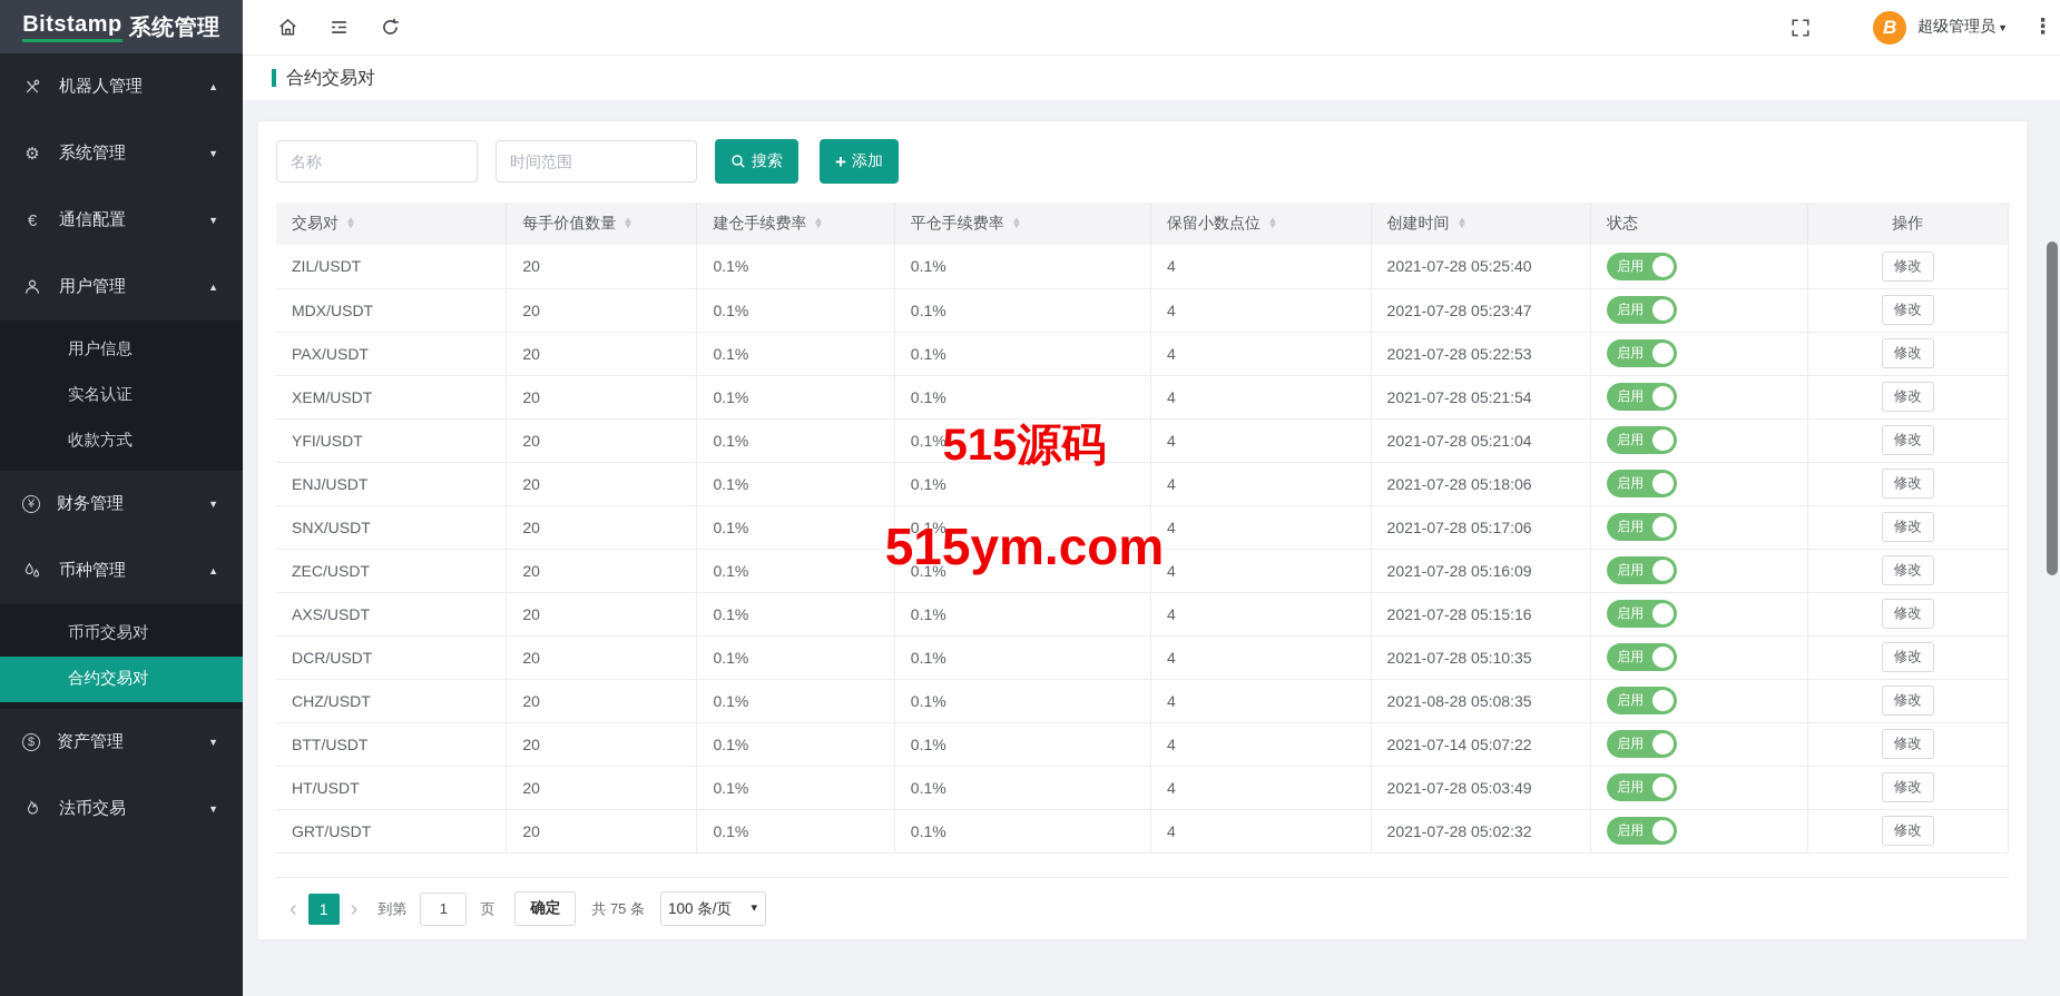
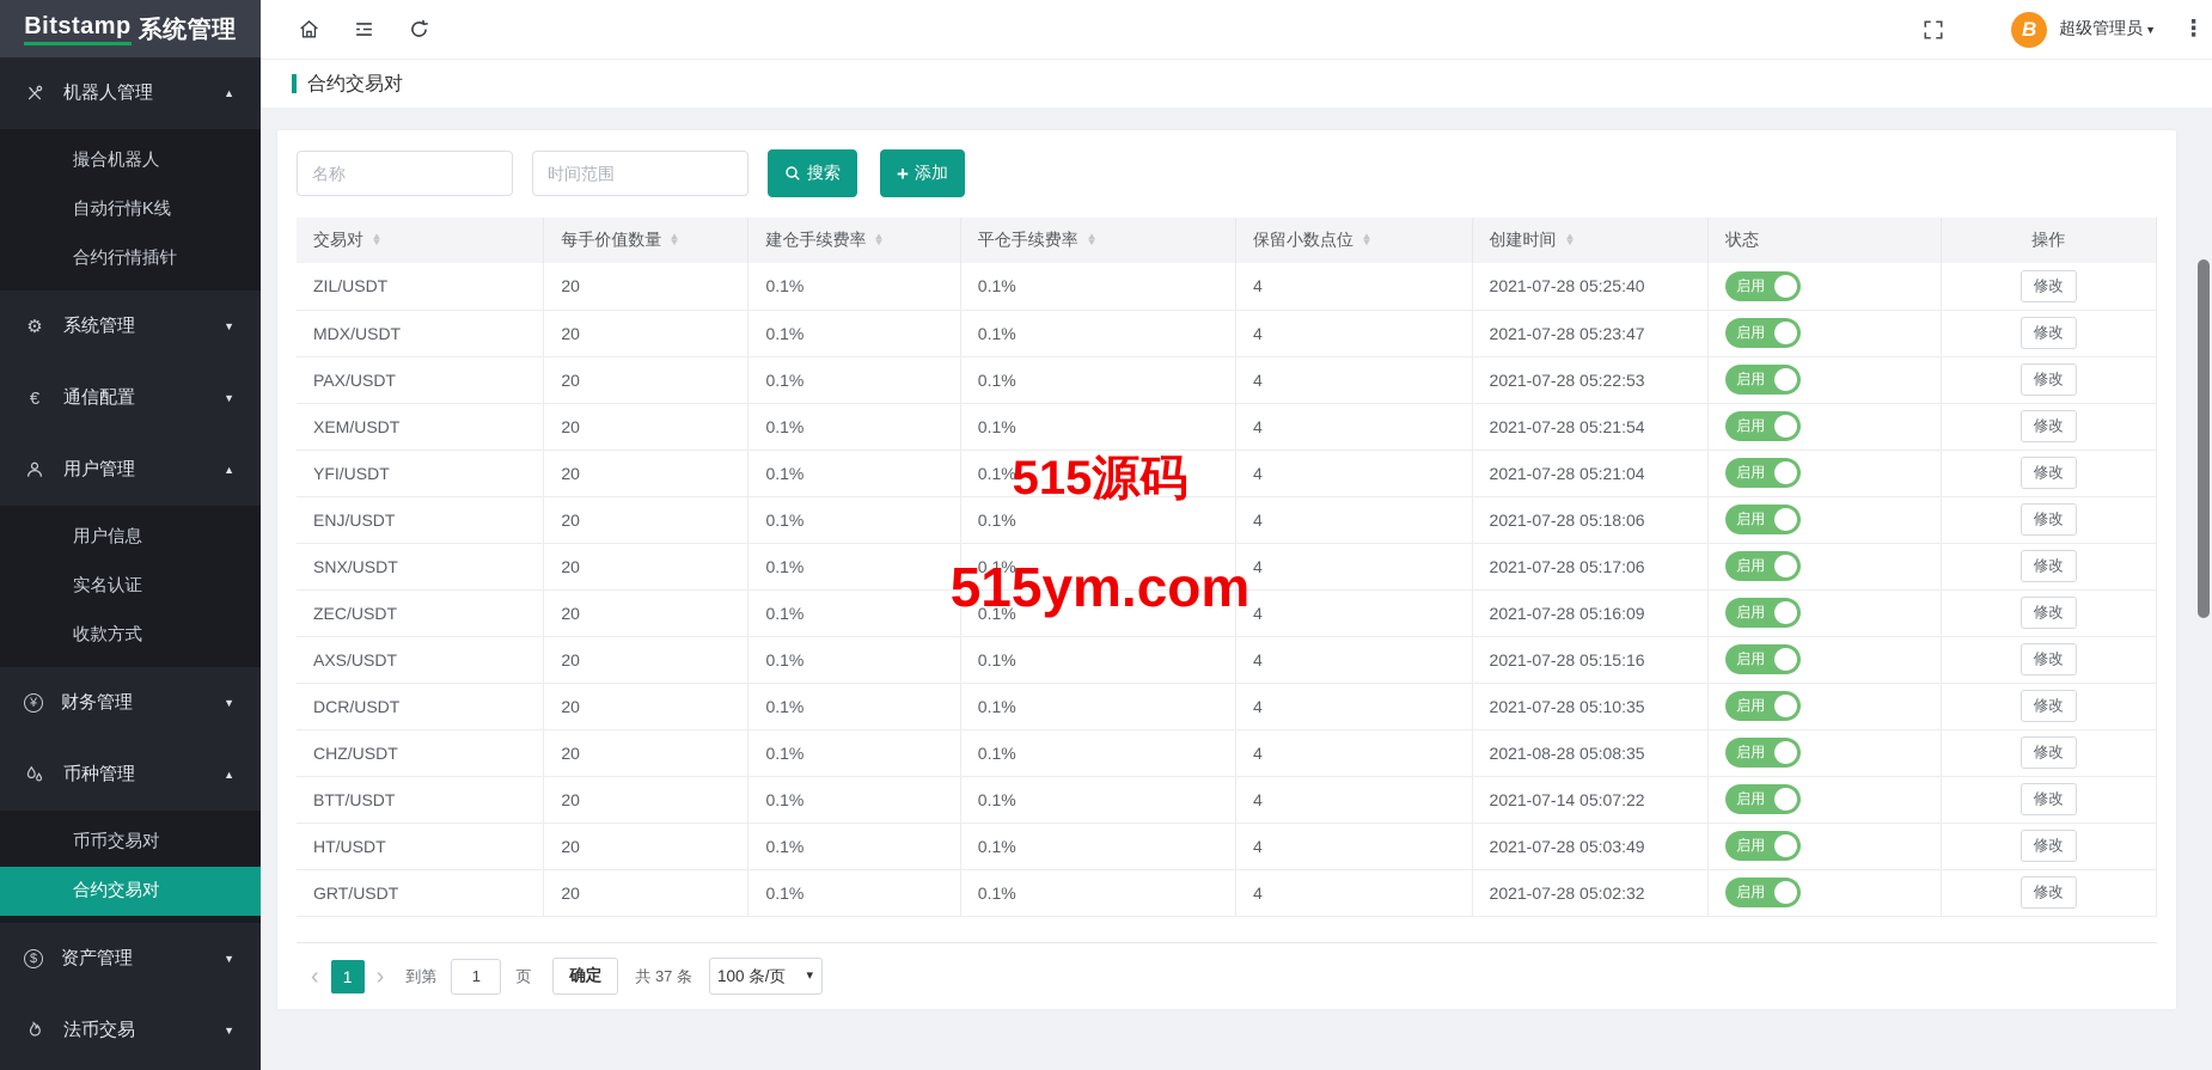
  Bitstamp
  系统管理
  机器人管理
  ▲
+ 撮合机器人
+ 自动行情K线
+ 合约行情插针
  ⚙
  系统管理
  ▼
  €
  通信配置
  ▼
  用户管理
  ▲
  用户信息
  实名认证
  收款方式
  ¥
  财务管理
  ▼
  币种管理
  ▲
  币币交易对
  合约交易对
  $
  资产管理
  ▼
  法币交易
  ▼
  B
  超级管理员 ▼
  ⋮
  合约交易对
  名称
  时间范围
  搜索
  +
  添加
  交易对 ▲▼	每手价值数量 ▲▼	建仓手续费率 ▲▼	平仓手续费率 ▲▼	保留小数点位 ▲▼	创建时间 ▲▼	状态	操作
  ZIL/USDT	20	0.1%	0.1%	4	2021-07-28 05:25:40	启用	修改
  MDX/USDT	20	0.1%	0.1%	4	2021-07-28 05:23:47	启用	修改
  PAX/USDT	20	0.1%	0.1%	4	2021-07-28 05:22:53	启用	修改
  XEM/USDT	20	0.1%	0.1%	4	2021-07-28 05:21:54	启用	修改
  YFI/USDT	20	0.1%	0.1%	4	2021-07-28 05:21:04	启用	修改
  ENJ/USDT	20	0.1%	0.1%	4	2021-07-28 05:18:06	启用	修改
  SNX/USDT	20	0.1%	0.1%	4	2021-07-28 05:17:06	启用	修改
  ZEC/USDT	20	0.1%	0.1%	4	2021-07-28 05:16:09	启用	修改
  AXS/USDT	20	0.1%	0.1%	4	2021-07-28 05:15:16	启用	修改
  DCR/USDT	20	0.1%	0.1%	4	2021-07-28 05:10:35	启用	修改
  CHZ/USDT	20	0.1%	0.1%	4	2021-08-28 05:08:35	启用	修改
  BTT/USDT	20	0.1%	0.1%	4	2021-07-14 05:07:22	启用	修改
  HT/USDT	20	0.1%	0.1%	4	2021-07-28 05:03:49	启用	修改
  GRT/USDT	20	0.1%	0.1%	4	2021-07-28 05:02:32	启用	修改
  ‹
  1
  ›
  到第
  1
  页
  确定
- 共 75 条
+ 共 37 条
  100 条/页
  ▾
  515源码
  515ym.com
